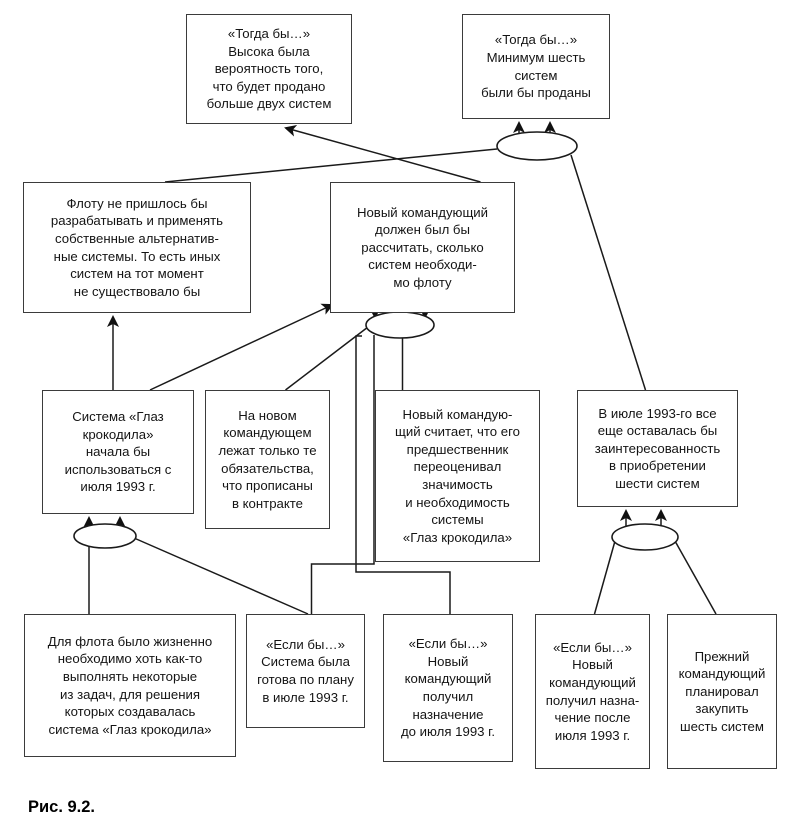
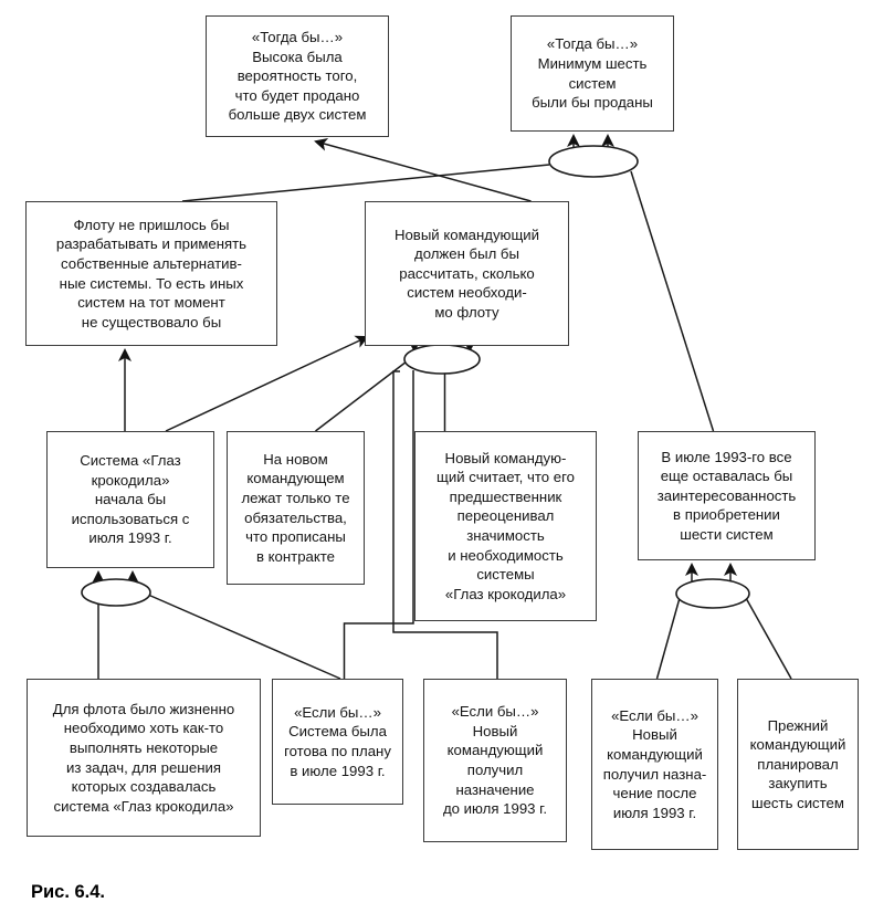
  «Тогда бы…»
  Высока была
  вероятность того,
  что будет продано
  больше двух систем
  «Тогда бы…»
  Минимум шесть
  систем
  были бы проданы
  Флоту не пришлось бы
  разрабатывать и применять
  собственные альтернатив-
  ные системы. То есть иных
  систем на тот момент
  не существовало бы
  Новый командующий
  должен был бы
  рассчитать, сколько
  систем необходи-
  мо флоту
  Система «Глаз
  крокодила»
  начала бы
  использоваться с
  июля 1993 г.
  На новом
  командующем
  лежат только те
  обязательства,
  что прописаны
  в контракте
  Новый командую-
  щий считает, что его
  предшественник
  переоценивал
  значимость
  и необходимость
  системы
  «Глаз крокодила»
  В июле 1993-го все
  еще оставалась бы
  заинтересованность
  в приобретении
  шести систем
  Для флота было жизненно
  необходимо хоть как-то
  выполнять некоторые
  из задач, для решения
  которых создавалась
  система «Глаз крокодила»
  «Если бы…»
  Система была
  готова по плану
  в июле 1993 г.
  «Если бы…»
  Новый
  командующий
  получил
  назначение
  до июля 1993 г.
  «Если бы…»
  Новый
  командующий
  получил назна-
  чение после
  июля 1993 г.
  Прежний
  командующий
  планировал
  закупить
  шесть систем
- Рис. 9.2.
+ Рис. 6.4.
